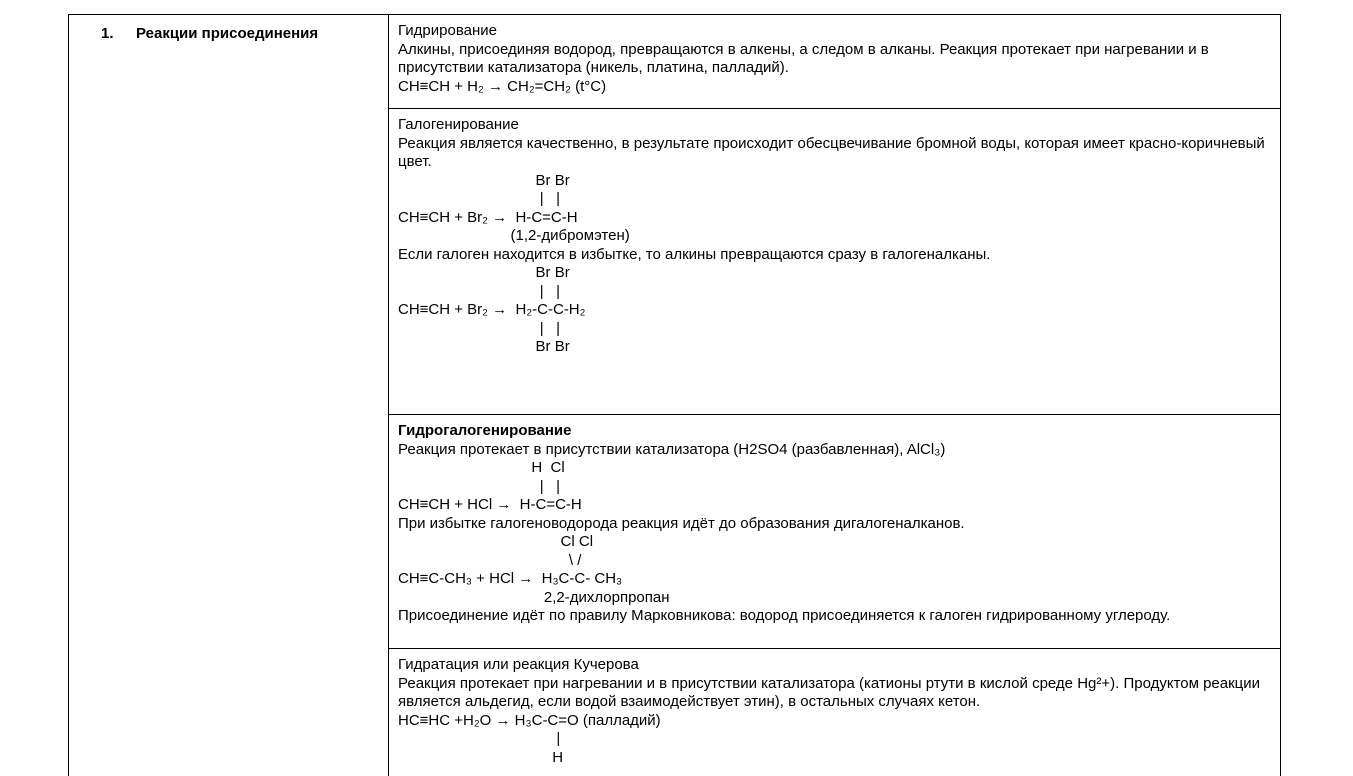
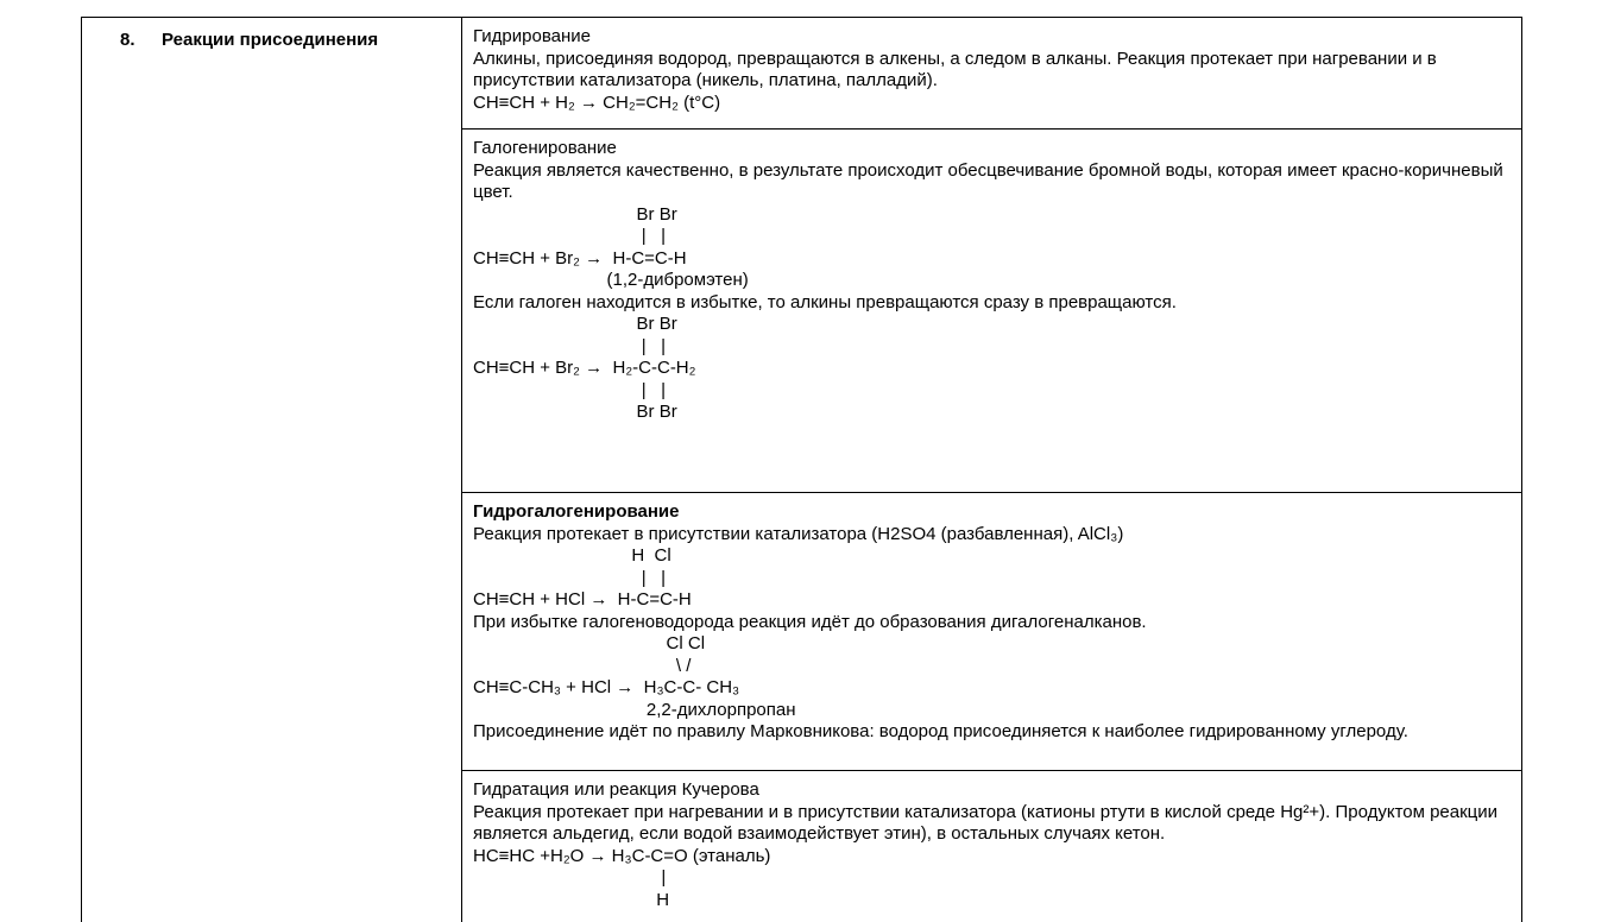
- 1. Реакции присоединения	Гидрирование Алкины, присоединяя водород, превращаются в алкены, а следом в алканы. Реакция протекает при нагревании и в присутствии катализатора (никель, платина, палладий). CH≡CH + H₂ → CH₂=CH₂ (t°C)
+ 8. Реакции присоединения	Гидрирование Алкины, присоединяя водород, превращаются в алкены, а следом в алканы. Реакция протекает при нагревании и в присутствии катализатора (никель, платина, палладий). CH≡CH + H₂ → CH₂=CH₂ (t°C)
- Галогенирование Реакция является качественно, в результате происходит обесцвечивание бромной воды, которая имеет красно-коричневый цвет. Br Br | | CH≡CH + Br₂ → H-C=C-H (1,2-дибромэтен) Если галоген находится в избытке, то алкины превращаются сразу в галогеналканы. Br Br | | CH≡CH + Br₂ → H₂-C-C-H₂ | | Br Br
+ Галогенирование Реакция является качественно, в результате происходит обесцвечивание бромной воды, которая имеет красно-коричневый цвет. Br Br | | CH≡CH + Br₂ → H-C=C-H (1,2-дибромэтен) Если галоген находится в избытке, то алкины превращаются сразу в превращаются. Br Br | | CH≡CH + Br₂ → H₂-C-C-H₂ | | Br Br
- Гидрогалогенирование Реакция протекает в присутствии катализатора (H2SO4 (разбавленная), AlCl₃) H Cl | | CH≡CH + HCl → H-C=C-H При избытке галогеноводорода реакция идёт до образования дигалогеналканов. Cl Cl \ / CH≡C-CH₃ + HCl → H₃C-C- CH₃ 2,2-дихлорпропан Присоединение идёт по правилу Марковникова: водород присоединяется к галоген гидрированному углероду.
+ Гидрогалогенирование Реакция протекает в присутствии катализатора (H2SO4 (разбавленная), AlCl₃) H Cl | | CH≡CH + HCl → H-C=C-H При избытке галогеноводорода реакция идёт до образования дигалогеналканов. Cl Cl \ / CH≡C-CH₃ + HCl → H₃C-C- CH₃ 2,2-дихлорпропан Присоединение идёт по правилу Марковникова: водород присоединяется к наиболее гидрированному углероду.
- Гидратация или реакция Кучерова Реакция протекает при нагревании и в присутствии катализатора (катионы ртути в кислой среде Hg²+). Продуктом реакции является альдегид, если водой взаимодействует этин), в остальных случаях кетон. HC≡HC +H₂O → H₃C-C=O (палладий) | H
+ Гидратация или реакция Кучерова Реакция протекает при нагревании и в присутствии катализатора (катионы ртути в кислой среде Hg²+). Продуктом реакции является альдегид, если водой взаимодействует этин), в остальных случаях кетон. HC≡HC +H₂O → H₃C-C=O (этаналь) | H
